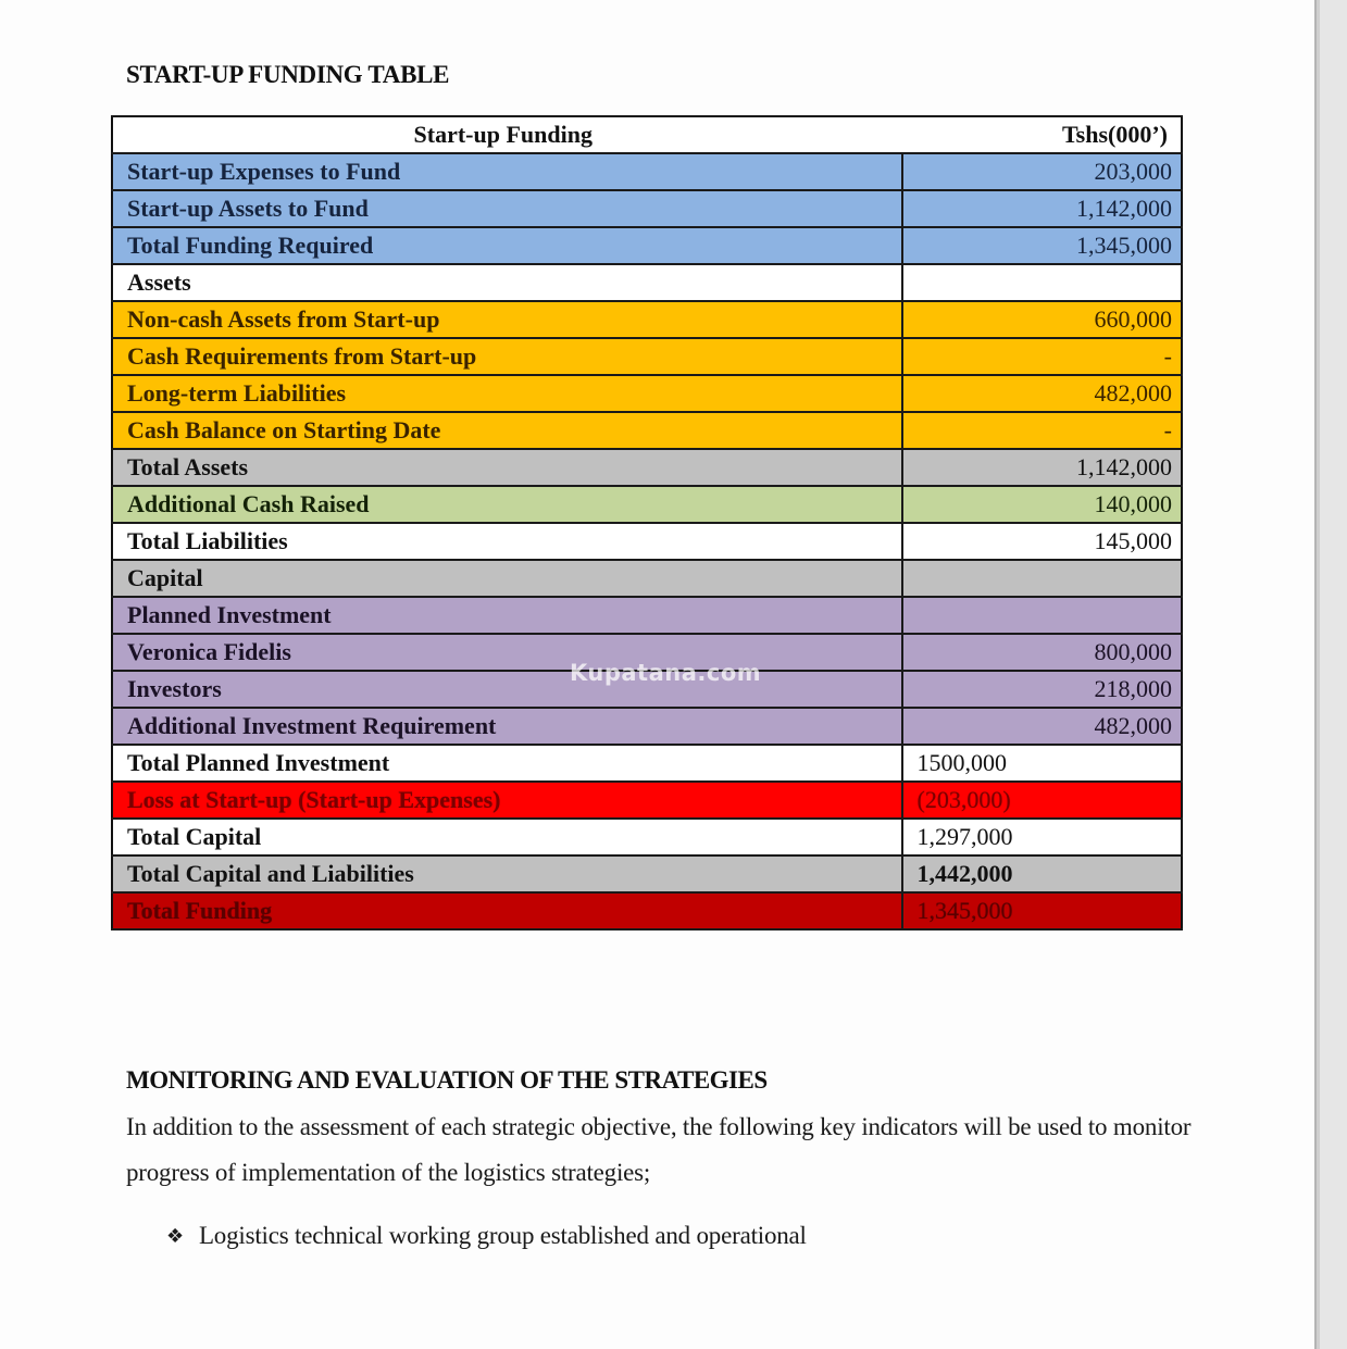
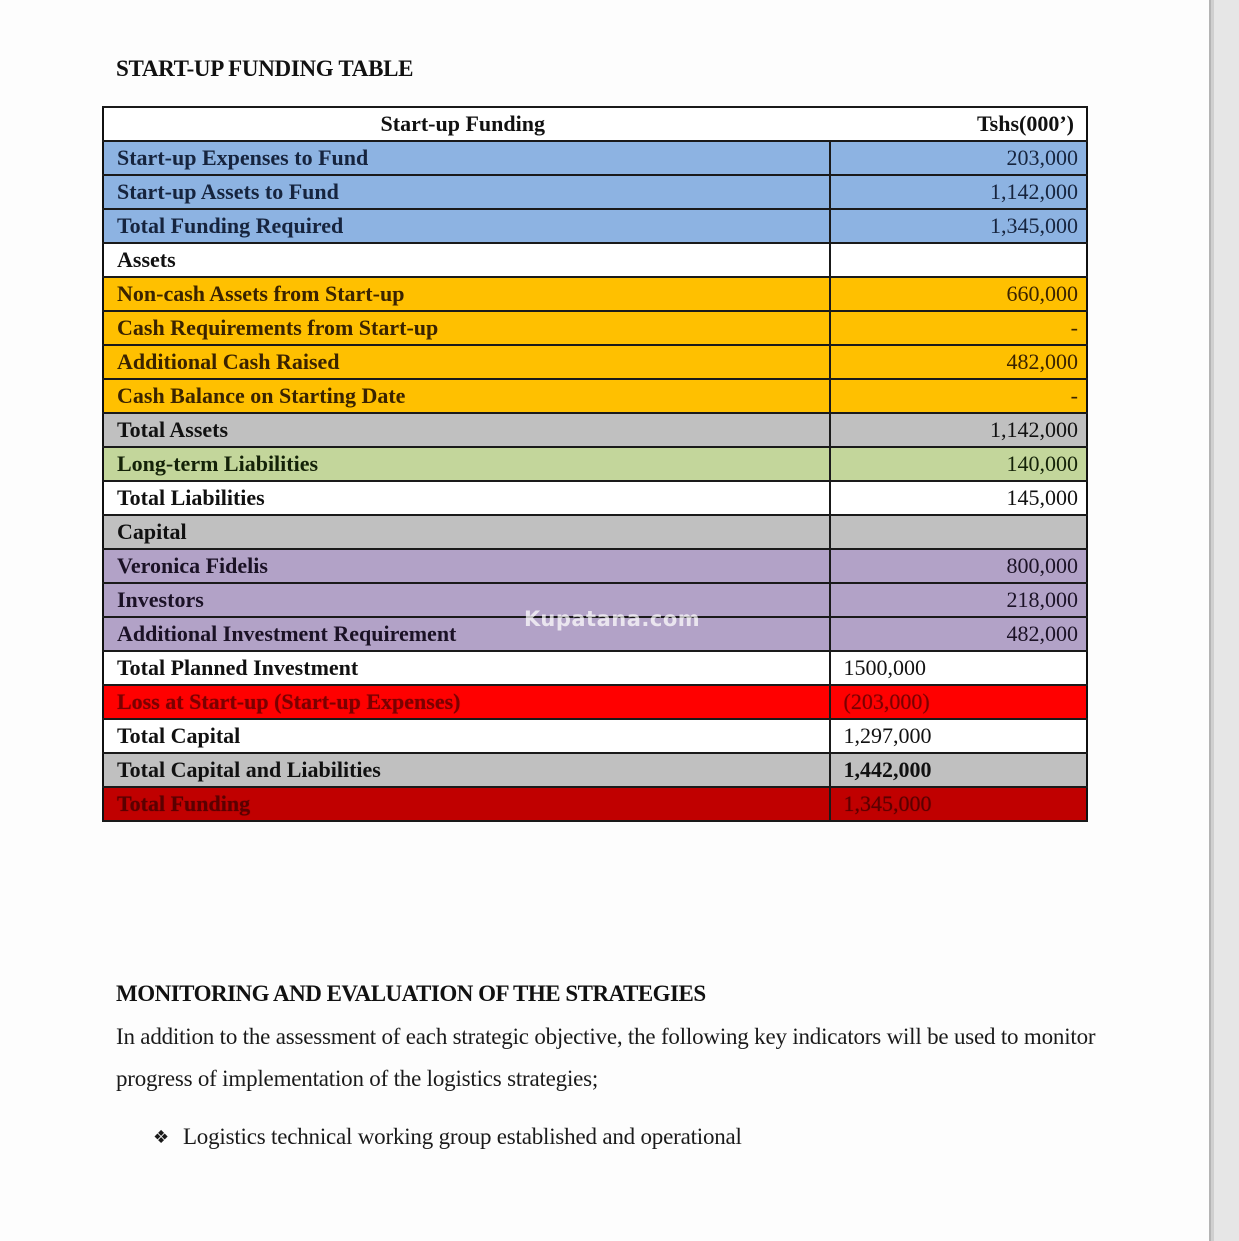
  START-UP FUNDING TABLE
  Start-up Funding	Tshs(000’)
  Start-up Expenses to Fund	203,000
  Start-up Assets to Fund	1,142,000
  Total Funding Required	1,345,000
  Assets
  Non-cash Assets from Start-up	660,000
  Cash Requirements from Start-up	-
- Long-term Liabilities	482,000
+ Additional Cash Raised	482,000
  Cash Balance on Starting Date	-
  Total Assets	1,142,000
- Additional Cash Raised	140,000
+ Long-term Liabilities	140,000
  Total Liabilities	145,000
  Capital
- Planned Investment
  Veronica Fidelis	800,000
  Investors	218,000
  Additional Investment Requirement	482,000
  Total Planned Investment	1500,000
  Loss at Start-up (Start-up Expenses)	(203,000)
  Total Capital	1,297,000
  Total Capital and Liabilities	1,442,000
  Total Funding	1,345,000
  Kupatana.com
  MONITORING AND EVALUATION OF THE STRATEGIES
  In addition to the assessment of each strategic objective, the following key indicators will be used to monitor progress of implementation of the logistics strategies;
  ❖
  Logistics technical working group established and operational
